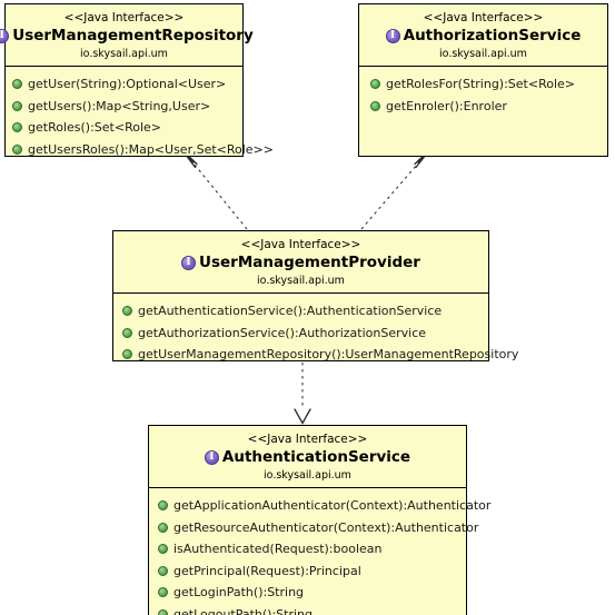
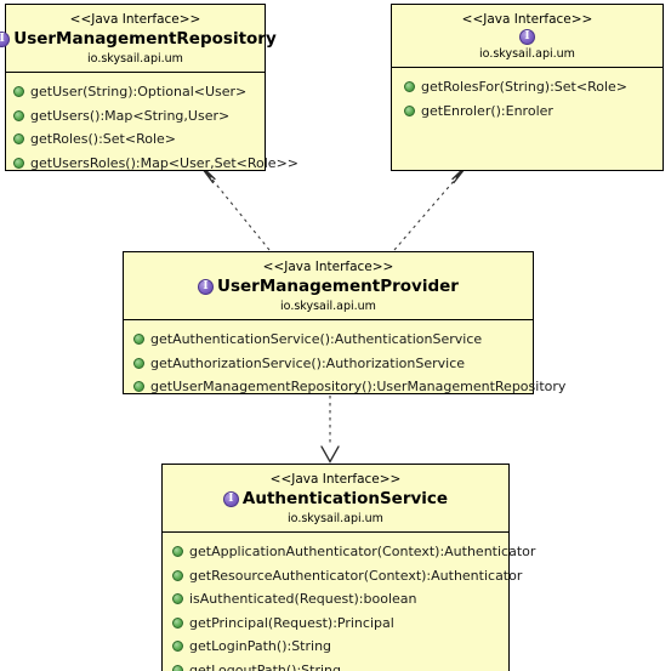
  <<Java Interface>>
  UserManagementRepository
  io.skysail.api.um
  getUser(String):Optional<User>
  getUsers():Map<String,User>
  getRoles():Set<Role>
  getUsersRoles():Map<User,Set<Role>>
  <<Java Interface>>
- AuthorizationService
  io.skysail.api.um
  getRolesFor(String):Set<Role>
  getEnroler():Enroler
  <<Java Interface>>
  UserManagementProvider
  io.skysail.api.um
  getAuthenticationService():AuthenticationService
  getAuthorizationService():AuthorizationService
  getUserManagementRepository():UserManagementRepository
  <<Java Interface>>
  AuthenticationService
  io.skysail.api.um
  getApplicationAuthenticator(Context):Authenticator
  getResourceAuthenticator(Context):Authenticator
  isAuthenticated(Request):boolean
  getPrincipal(Request):Principal
  getLoginPath():String
  getLogoutPath():String
